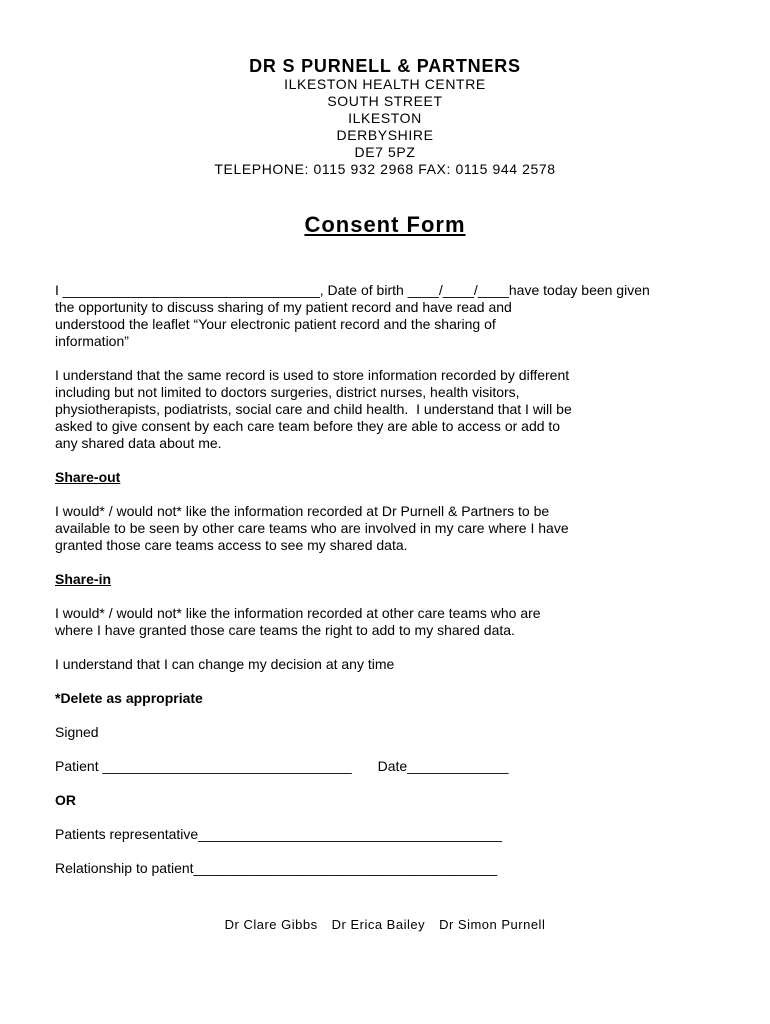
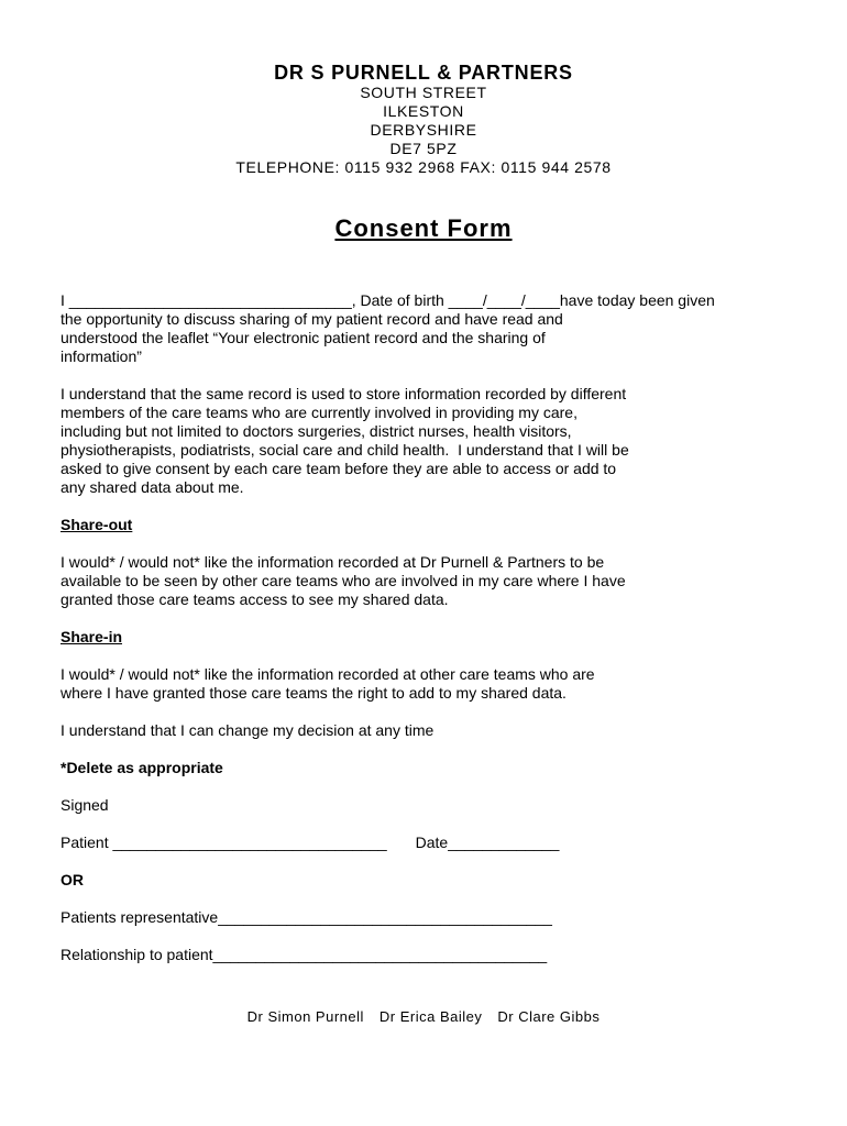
  DR S PURNELL & PARTNERS
- ILKESTON HEALTH CENTRE
  SOUTH STREET
  ILKESTON
  DERBYSHIRE
  DE7 5PZ
  TELEPHONE: 0115 932 2968 FAX: 0115 944 2578
  Consent Form
  I _________________________________, Date of birth ____/____/____have today been given
  the opportunity to discuss sharing of my patient record and have read and
  understood the leaflet “Your electronic patient record and the sharing of
  information”
  I understand that the same record is used to store information recorded by different
+ members of the care teams who are currently involved in providing my care,
  including but not limited to doctors surgeries, district nurses, health visitors,
  physiotherapists, podiatrists, social care and child health. I understand that I will be
  asked to give consent by each care team before they are able to access or add to
  any shared data about me.
  Share-out
  I would* / would not* like the information recorded at Dr Purnell & Partners to be
  available to be seen by other care teams who are involved in my care where I have
  granted those care teams access to see my shared data.
  Share-in
  I would* / would not* like the information recorded at other care teams who are
  where I have granted those care teams the right to add to my shared data.
  I understand that I can change my decision at any time
  *Delete as appropriate
  Signed
  Patient ________________________________ Date_____________
  OR
  Patients representative_______________________________________
  Relationship to patient_______________________________________
- Dr Clare Gibbs
+ Dr Simon Purnell
  Dr Erica Bailey
- Dr Simon Purnell
+ Dr Clare Gibbs
